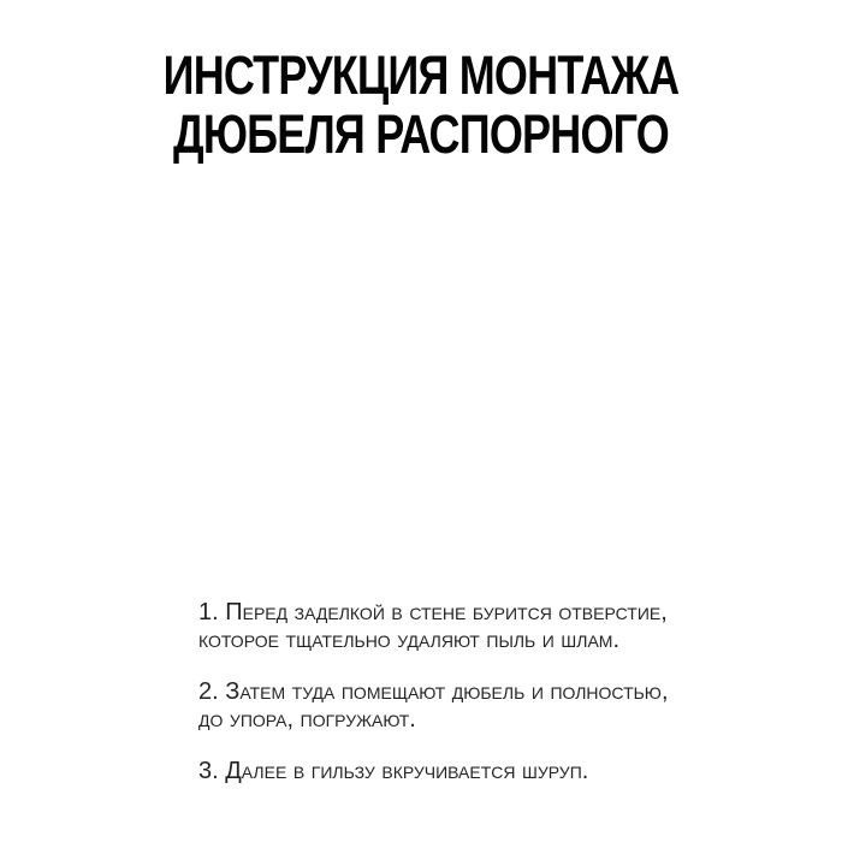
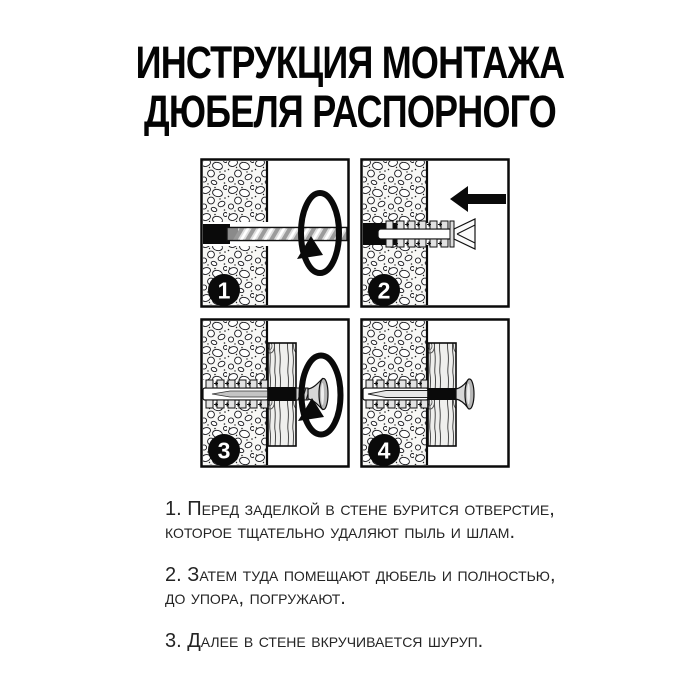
  ИНСТРУКЦИЯ МОНТАЖА
  ДЮБЕЛЯ РАСПОРНОГО
+ 1
+ 2
+ 3
+ 4
  1. Перед заделкой в стене бурится отверстие,
  которое тщательно удаляют пыль и шлам.
  2. Затем туда помещают дюбель и полностью,
  до упора, погружают.
- 3. Далее в гильзу вкручивается шуруп.
+ 3. Далее в стене вкручивается шуруп.
